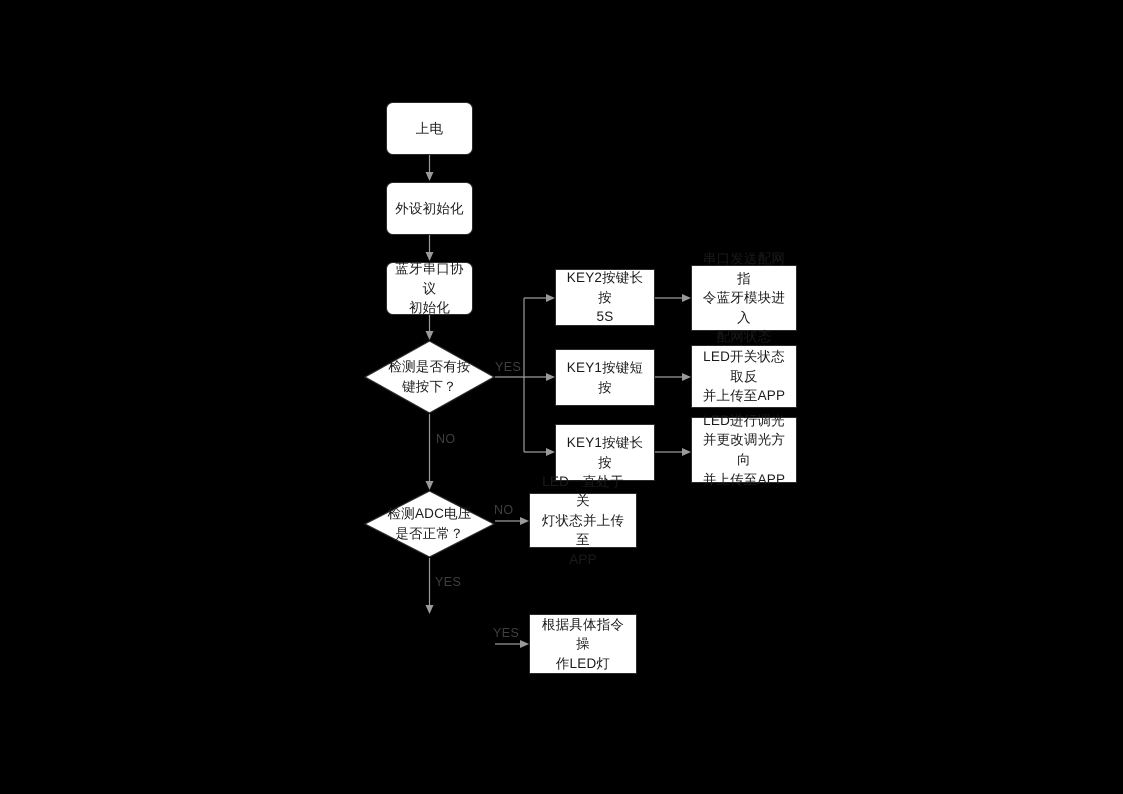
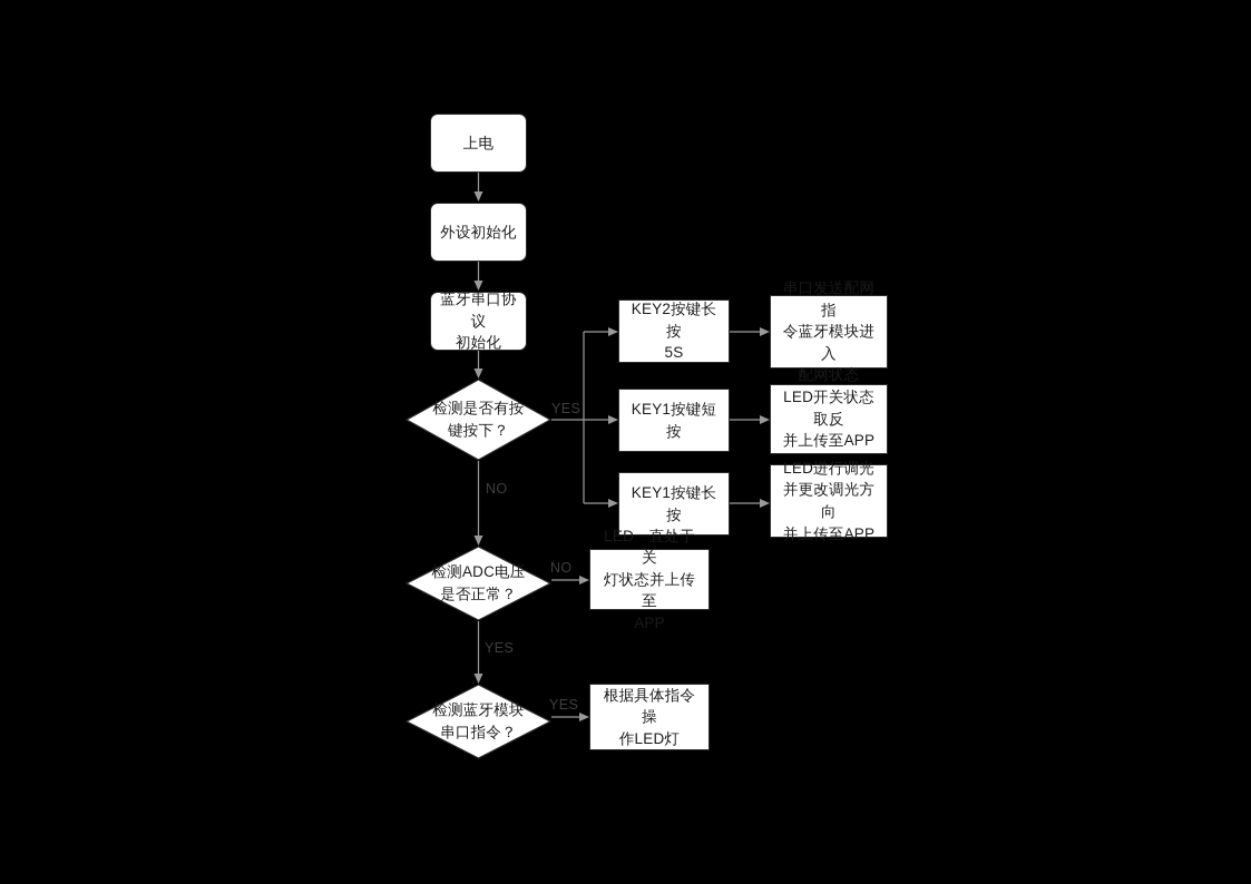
  上电
  外设初始化
  蓝牙串口协议
  初始化
  检测是否有按
  键按下？
  KEY2按键长按
  5S
  KEY1按键短按
  KEY1按键长按
  串口发送配网指
  令蓝牙模块进入
  配网状态
  LED开关状态取反
  并上传至APP
  LED进行调光
  并更改调光方向
  并上传至APP
  检测ADC电压
  是否正常？
  LED一直处于关
  灯状态并上传至
  APP
+ 检测蓝牙模块
+ 串口指令？
  根据具体指令操
  作LED灯
  YES
  NO
  NO
  YES
  YES
